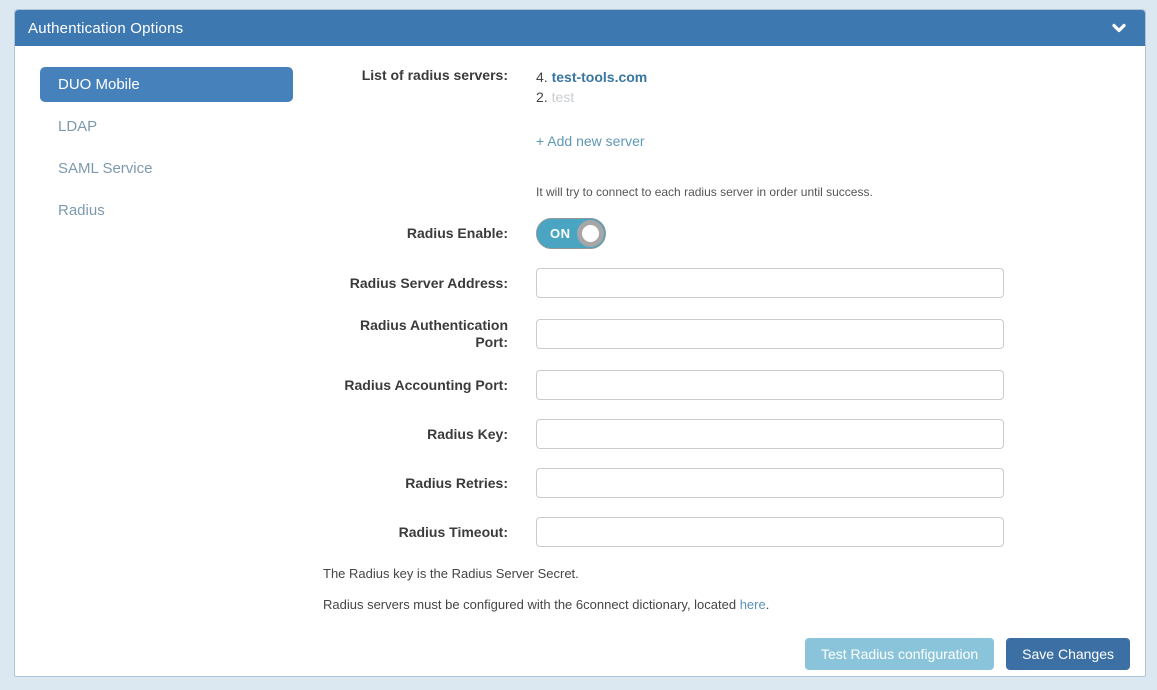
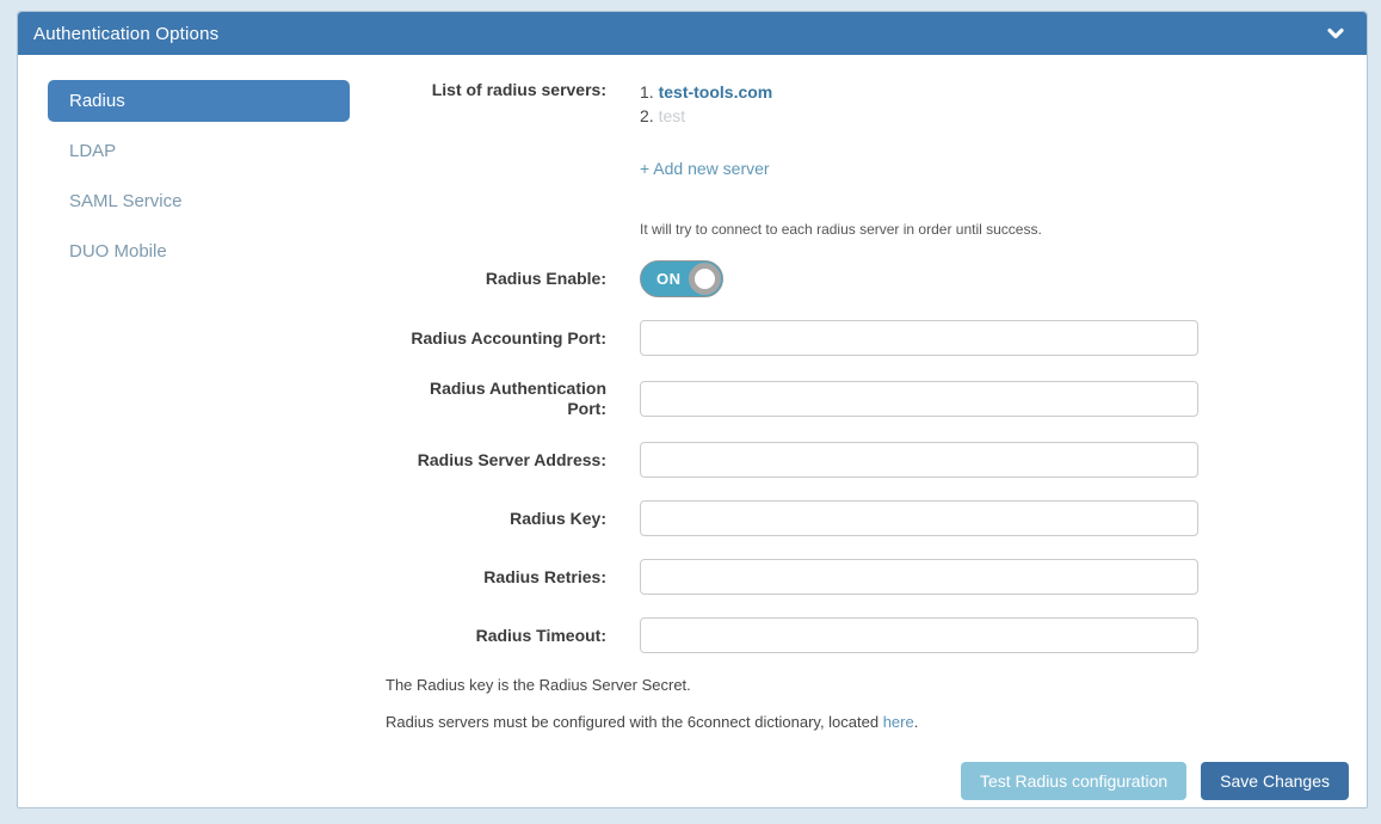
  Authentication Options
- DUO Mobile
+ Radius
  LDAP
  SAML Service
- Radius
+ DUO Mobile
  List of radius servers:
- 4. test-tools.com
+ 1. test-tools.com
  2. test
  + Add new server
  It will try to connect to each radius server in order until success.
  Radius Enable:
  ON
- Radius Server Address:
+ Radius Accounting Port:
  Radius Authentication Port:
- Radius Accounting Port:
+ Radius Server Address:
  Radius Key:
  Radius Retries:
  Radius Timeout:
  The Radius key is the Radius Server Secret.
  Radius servers must be configured with the 6connect dictionary, located here.
  Test Radius configuration
  Save Changes
